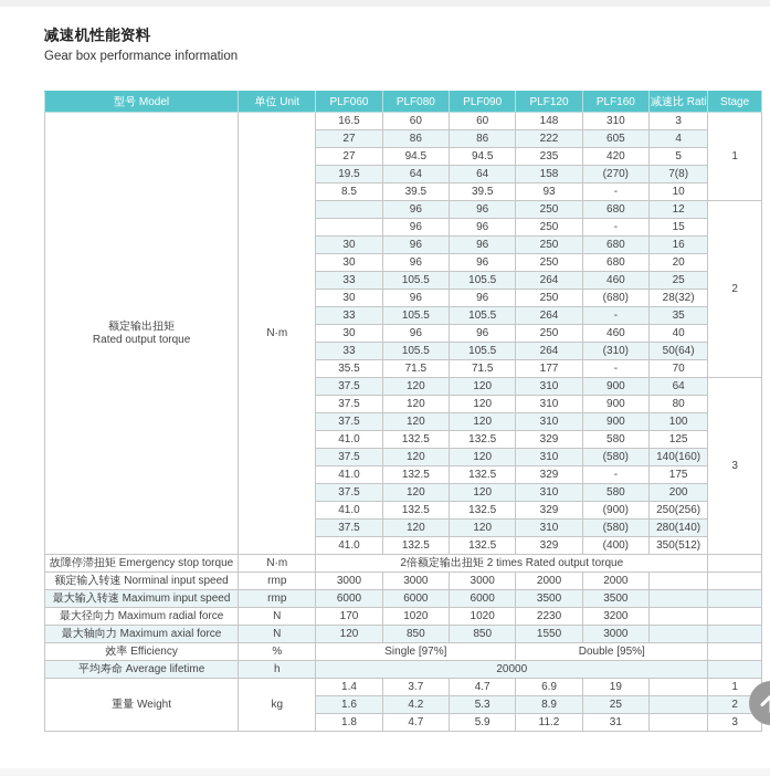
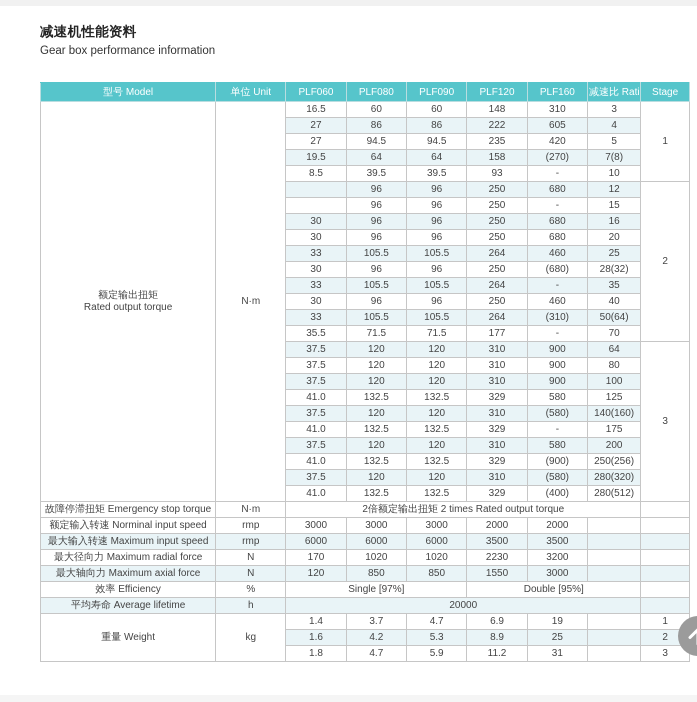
  减速机性能资料
  Gear box performance information
  型号 Model	单位 Unit	PLF060	PLF080	PLF090	PLF120	PLF160	减速比 Rati	Stage
  额定输出扭矩Rated output torque	N·m	16.5	60	60	148	310	3	1
  27	86	86	222	605	4
  27	94.5	94.5	235	420	5
  19.5	64	64	158	(270)	7(8)
  8.5	39.5	39.5	93	-	10
  	96	96	250	680	12	2
  	96	96	250	-	15
  30	96	96	250	680	16
  30	96	96	250	680	20
  33	105.5	105.5	264	460	25
  30	96	96	250	(680)	28(32)
  33	105.5	105.5	264	-	35
  30	96	96	250	460	40
  33	105.5	105.5	264	(310)	50(64)
  35.5	71.5	71.5	177	-	70
  37.5	120	120	310	900	64	3
  37.5	120	120	310	900	80
  37.5	120	120	310	900	100
  41.0	132.5	132.5	329	580	125
  37.5	120	120	310	(580)	140(160)
  41.0	132.5	132.5	329	-	175
  37.5	120	120	310	580	200
  41.0	132.5	132.5	329	(900)	250(256)
- 37.5	120	120	310	(580)	280(140)
+ 37.5	120	120	310	(580)	280(320)
- 41.0	132.5	132.5	329	(400)	350(512)
+ 41.0	132.5	132.5	329	(400)	280(512)
  故障停滞扭矩 Emergency stop torque	N·m	2倍额定输出扭矩 2 times Rated output torque
  额定输入转速 Norminal input speed	rmp	3000	3000	3000	2000	2000
  最大输入转速 Maximum input speed	rmp	6000	6000	6000	3500	3500
  最大径向力 Maximum radial force	N	170	1020	1020	2230	3200
  最大轴向力 Maximum axial force	N	120	850	850	1550	3000
  效率 Efficiency	%	Single [97%]	Double [95%]
  平均寿命 Average lifetime	h	20000
  重量 Weight	kg	1.4	3.7	4.7	6.9	19		1
  1.6	4.2	5.3	8.9	25		2
  1.8	4.7	5.9	11.2	31		3
